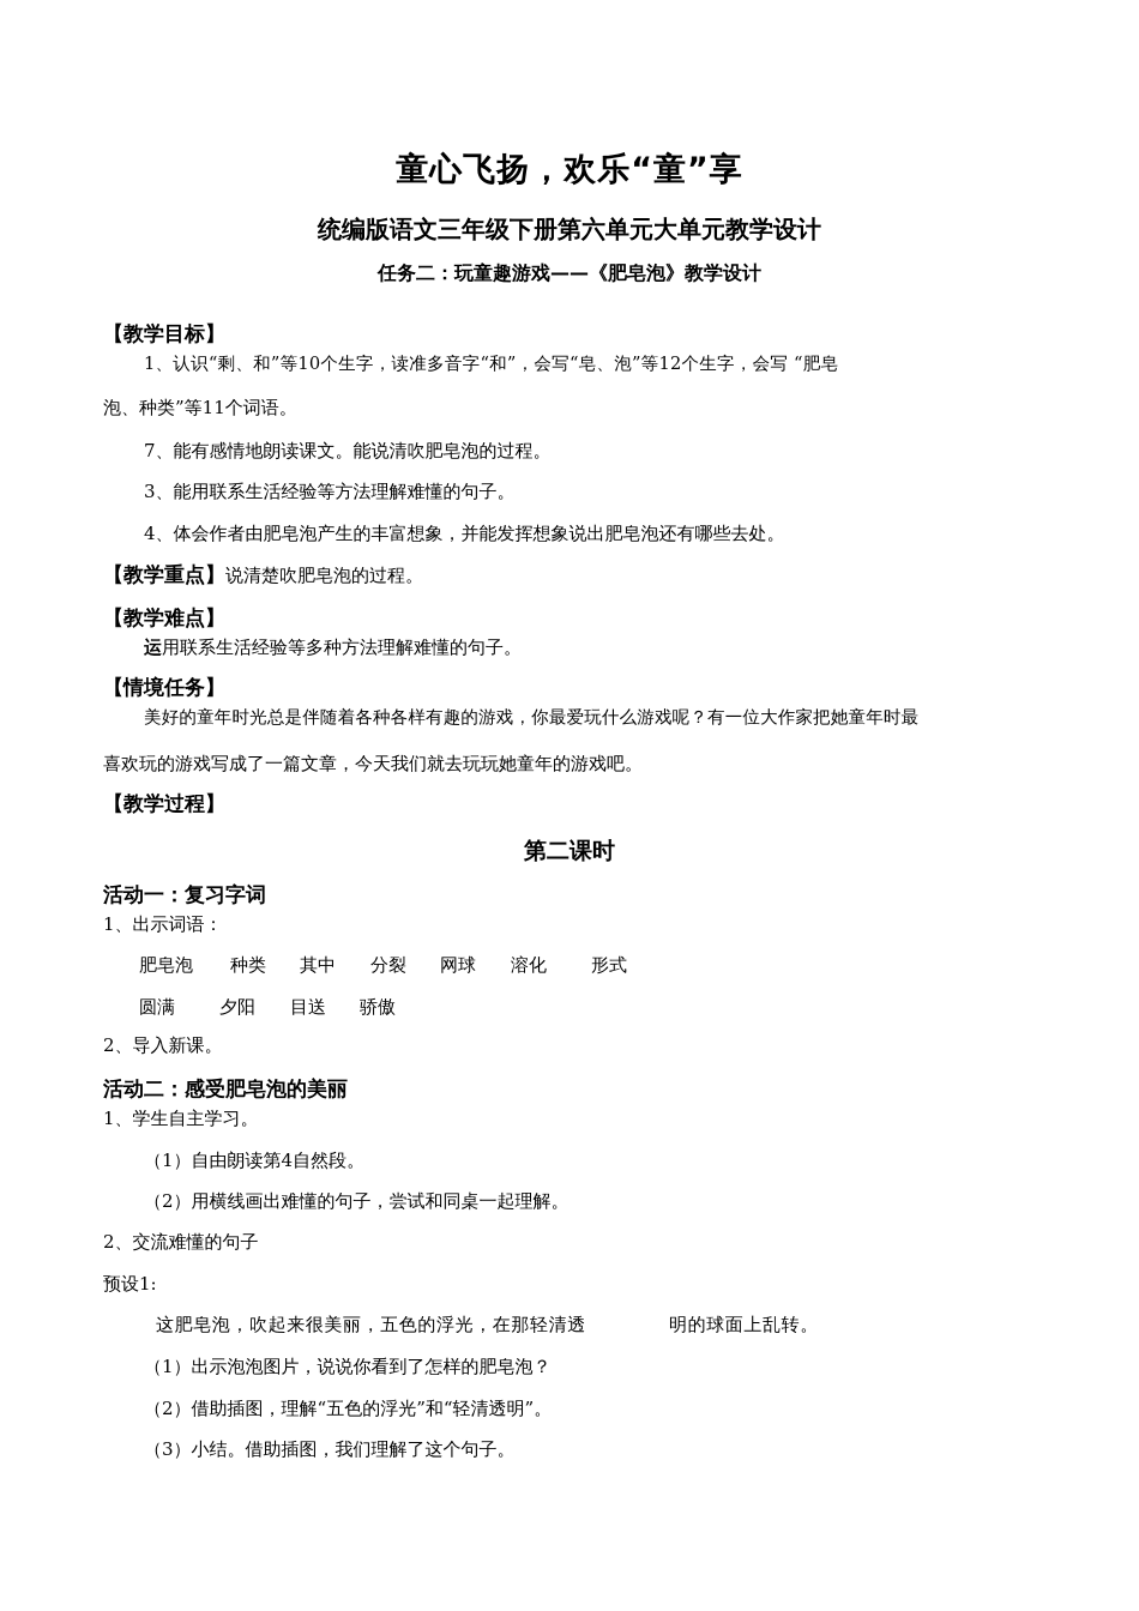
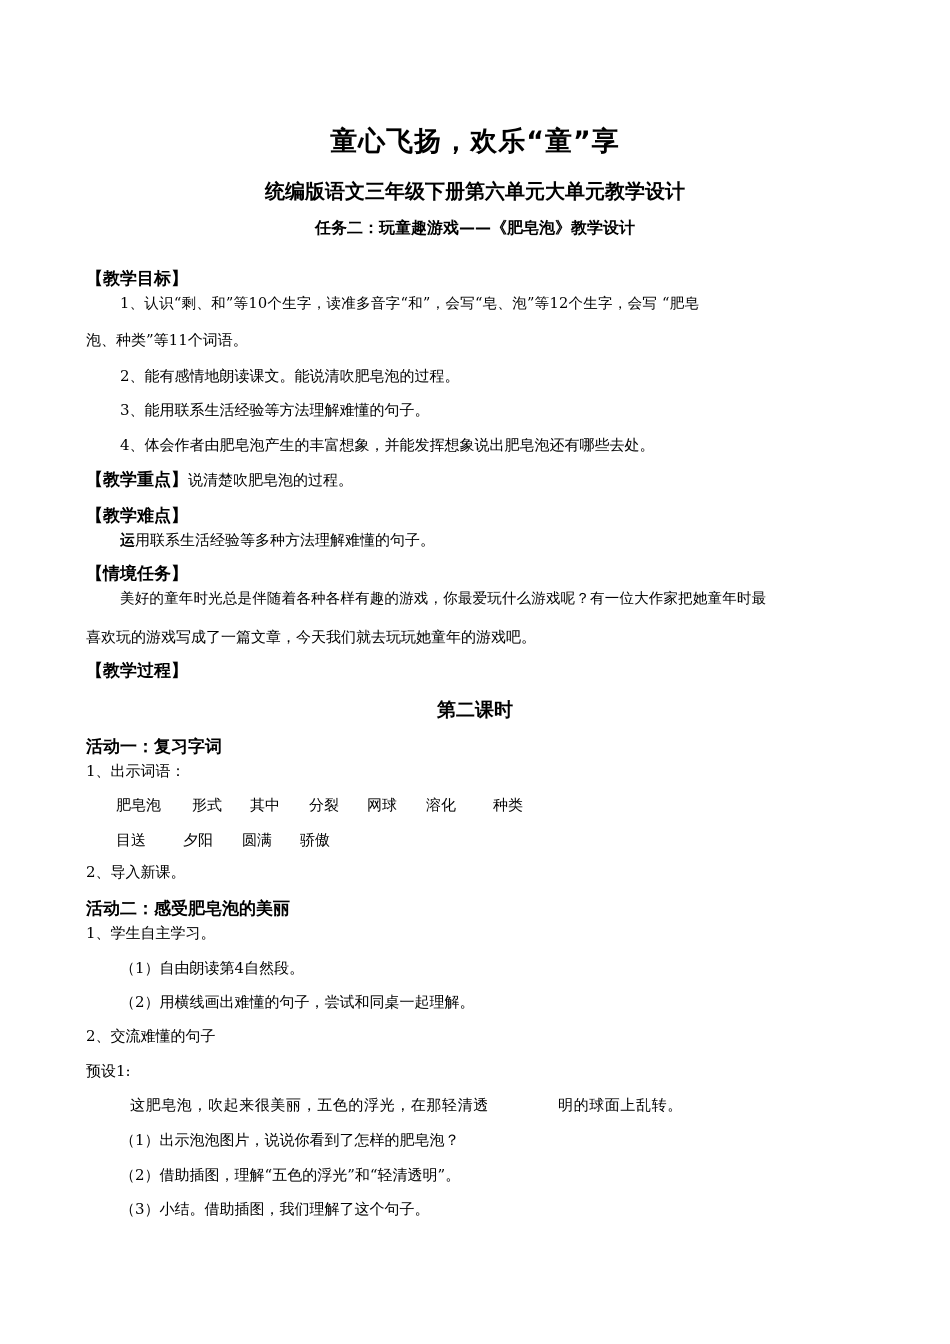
  童心飞扬，欢乐“童”享
  统编版语文三年级下册第六单元大单元教学设计
  任务二：玩童趣游戏——《肥皂泡》教学设计
  【教学目标】
  1、认识“剩、和”等10个生字，读准多音字“和”，会写“皂、泡”等12个生字，会写 “肥皂
  泡、种类”等11个词语。
- 7、能有感情地朗读课文。能说清吹肥皂泡的过程。
+ 2、能有感情地朗读课文。能说清吹肥皂泡的过程。
  3、能用联系生活经验等方法理解难懂的句子。
  4、体会作者由肥皂泡产生的丰富想象，并能发挥想象说出肥皂泡还有哪些去处。
  【教学重点】说清楚吹肥皂泡的过程。
  【教学难点】
  运用联系生活经验等多种方法理解难懂的句子。
  【情境任务】
  美好的童年时光总是伴随着各种各样有趣的游戏，你最爱玩什么游戏呢？有一位大作家把她童年时最
  喜欢玩的游戏写成了一篇文章，今天我们就去玩玩她童年的游戏吧。
  【教学过程】
  第二课时
  活动一：复习字词
  1、出示词语：
  肥皂泡
- 种类
+ 形式
  其中
  分裂
  网球
  溶化
- 形式
+ 种类
- 圆满
+ 目送
  夕阳
- 目送
+ 圆满
  骄傲
  2、导入新课。
  活动二：感受肥皂泡的美丽
  1、学生自主学习。
  （1）自由朗读第4自然段。
  （2）用横线画出难懂的句子，尝试和同桌一起理解。
  2、交流难懂的句子
  预设1:
  这肥皂泡，吹起来很美丽，五色的浮光，在那轻清透
  明的球面上乱转。
  （1）出示泡泡图片，说说你看到了怎样的肥皂泡？
  （2）借助插图，理解“五色的浮光”和“轻清透明”。
  （3）小结。借助插图，我们理解了这个句子。
